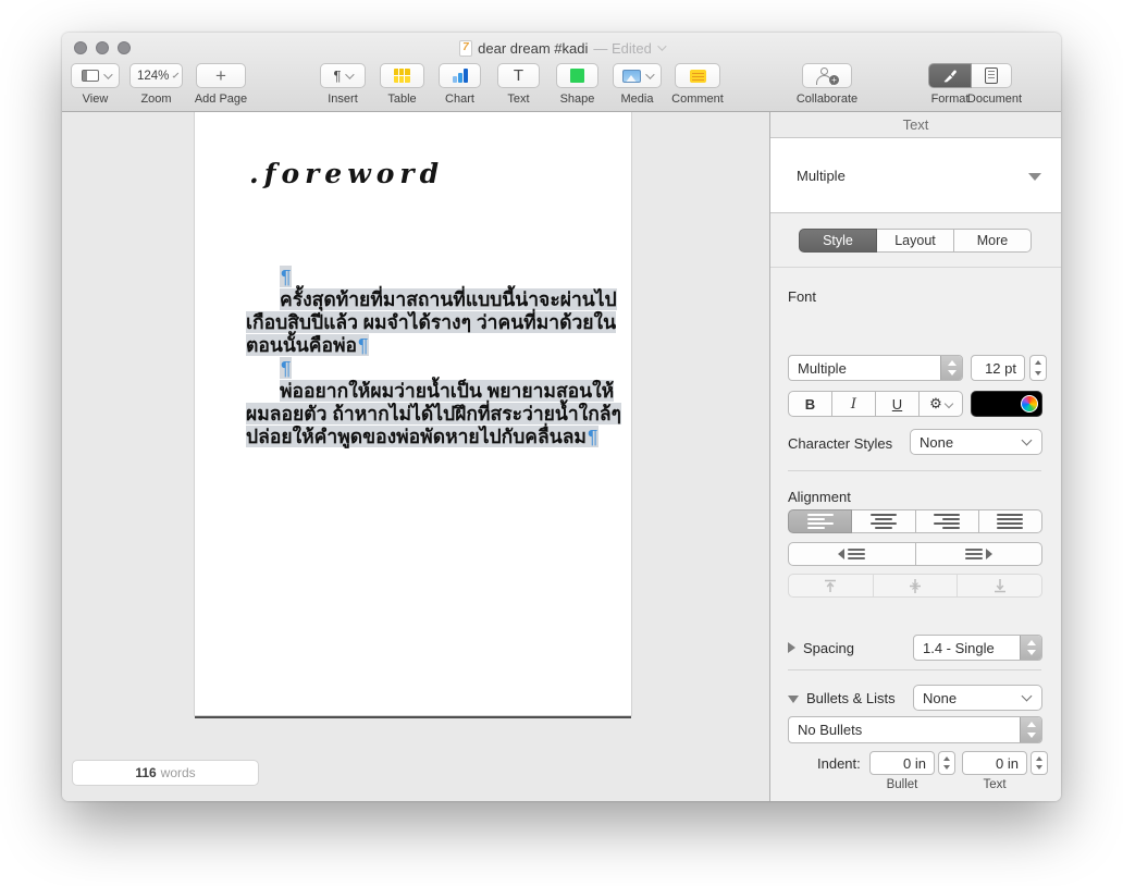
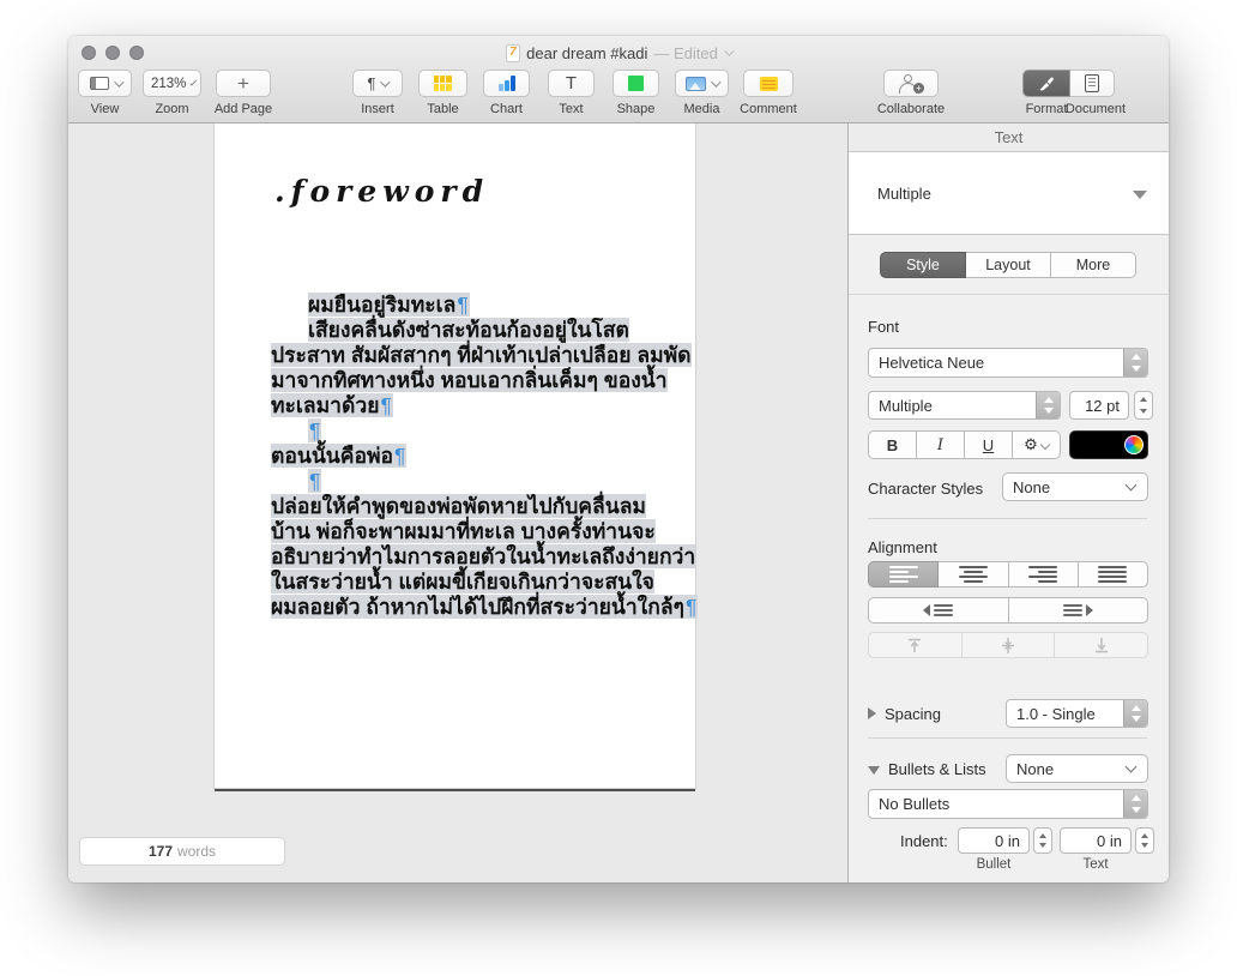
  dear dream #kadi
  — Edited
  View
- 124%
+ 213%
  Zoom
  +
  Add Page
  ¶
  Insert
  Table
  Chart
  T
  Text
  Shape
  Media
  Comment
  +
  Collaborate
  Format
  Document
  .foreword
+ ผมยืนอยู่ริมทะเล¶
+ เสียงคลื่นดังซ่าสะท้อนก้องอยู่ในโสต
+ ประสาท สัมผัสสากๆ ที่ฝ่าเท้าเปล่าเปลือย ลมพัด
+ มาจากทิศทางหนึ่ง หอบเอากลิ่นเค็มๆ ของน้ำ
+ ทะเลมาด้วย¶
  ¶
- ครั้งสุดท้ายที่มาสถานที่แบบนี้น่าจะผ่านไป
- เกือบสิบปีแล้ว ผมจำได้รางๆ ว่าคนที่มาด้วยใน
  ตอนนั้นคือพ่อ¶
  ¶
- พ่ออยากให้ผมว่ายน้ำเป็น พยายามสอนให้
- ผมลอยตัว ถ้าหากไม่ได้ไปฝึกที่สระว่ายน้ำใกล้ๆ
+ ปล่อยให้คำพูดของพ่อพัดหายไปกับคลื่นลม
+ บ้าน พ่อก็จะพาผมมาที่ทะเล บางครั้งท่านจะ
+ อธิบายว่าทำไมการลอยตัวในน้ำทะเลถึงง่ายกว่า
+ ในสระว่ายน้ำ แต่ผมขี้เกียจเกินกว่าจะสนใจ
- ปล่อยให้คำพูดของพ่อพัดหายไปกับคลื่นลม¶
+ ผมลอยตัว ถ้าหากไม่ได้ไปฝึกที่สระว่ายน้ำใกล้ๆ¶
- 116
+ 177
  words
  Text
  Multiple
  Style
  Layout
  More
  Font
+ Helvetica Neue
  Multiple
  12 pt
  B
  I
  U
  ⚙
  Character Styles
  None
  Alignment
  Spacing
- 1.4 - Single
+ 1.0 - Single
  Bullets & Lists
  None
  No Bullets
  Indent:
  0 in
  0 in
  Bullet
  Text
